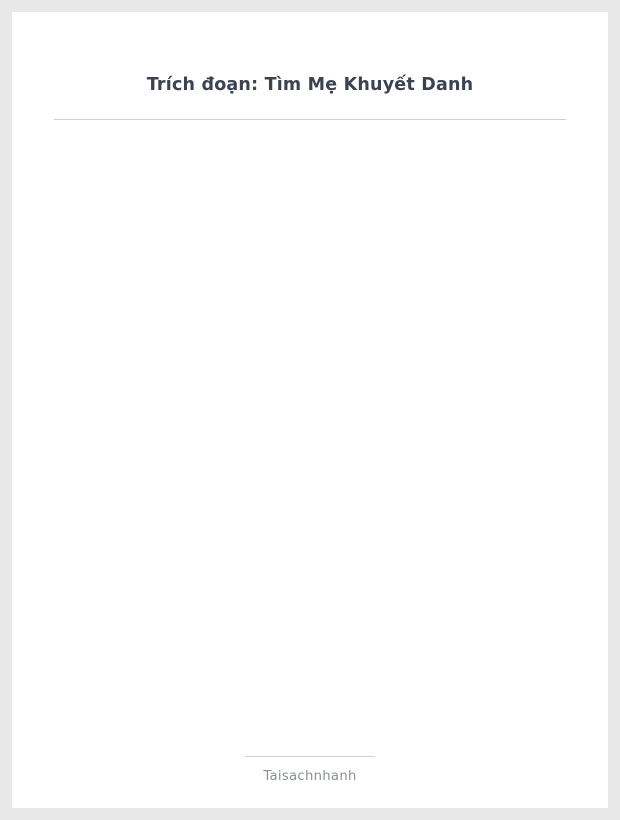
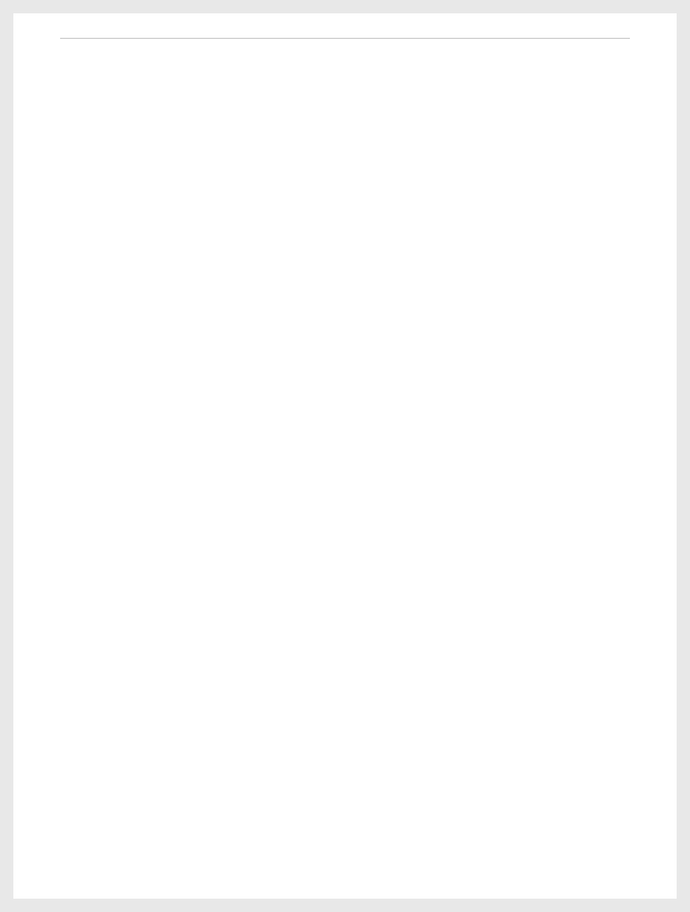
- Trích đoạn: Tìm Mẹ Khuyết Danh
- Taisachnhanh
